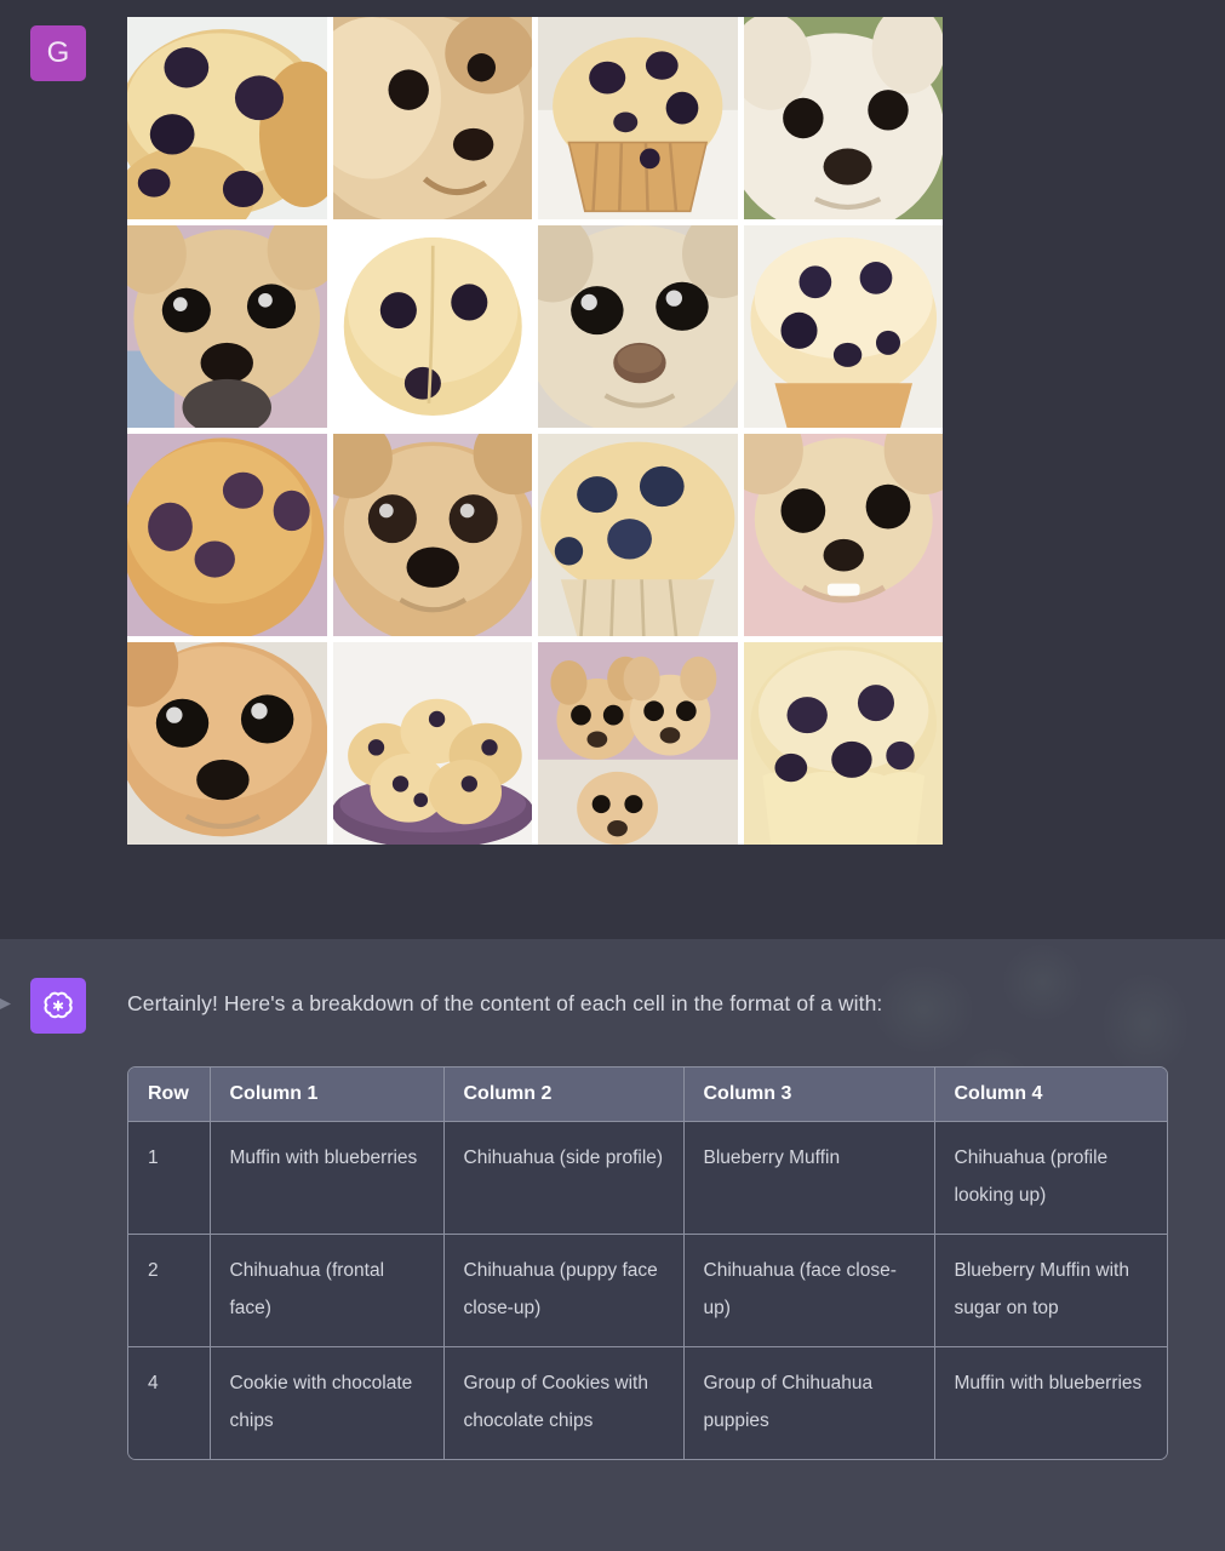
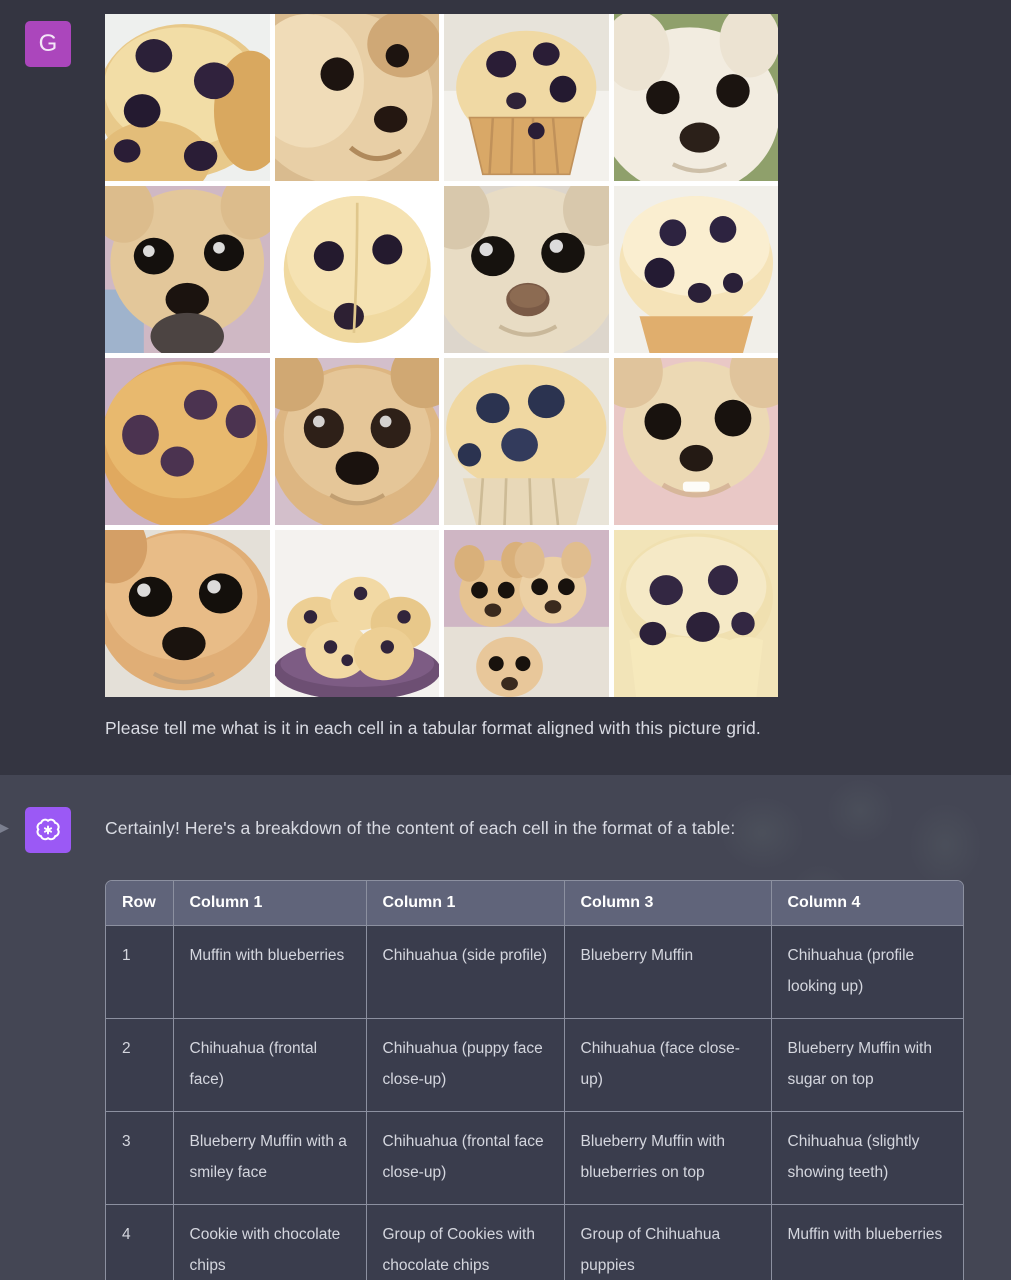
  G
+ Please tell me what is it in each cell in a tabular format aligned with this picture grid.
- Certainly! Here's a breakdown of the content of each cell in the format of a with:
+ Certainly! Here's a breakdown of the content of each cell in the format of a table:
- Row	Column 1	Column 2	Column 3	Column 4
+ Row	Column 1	Column 1	Column 3	Column 4
  1	Muffin with blueberries	Chihuahua (side profile)	Blueberry Muffin	Chihuahua (profile looking up)
  2	Chihuahua (frontal face)	Chihuahua (puppy face close-up)	Chihuahua (face close-up)	Blueberry Muffin with sugar on top
+ 3	Blueberry Muffin with a smiley face	Chihuahua (frontal face close-up)	Blueberry Muffin with blueberries on top	Chihuahua (slightly showing teeth)
  4	Cookie with chocolate chips	Group of Cookies with chocolate chips	Group of Chihuahua puppies	Muffin with blueberries
